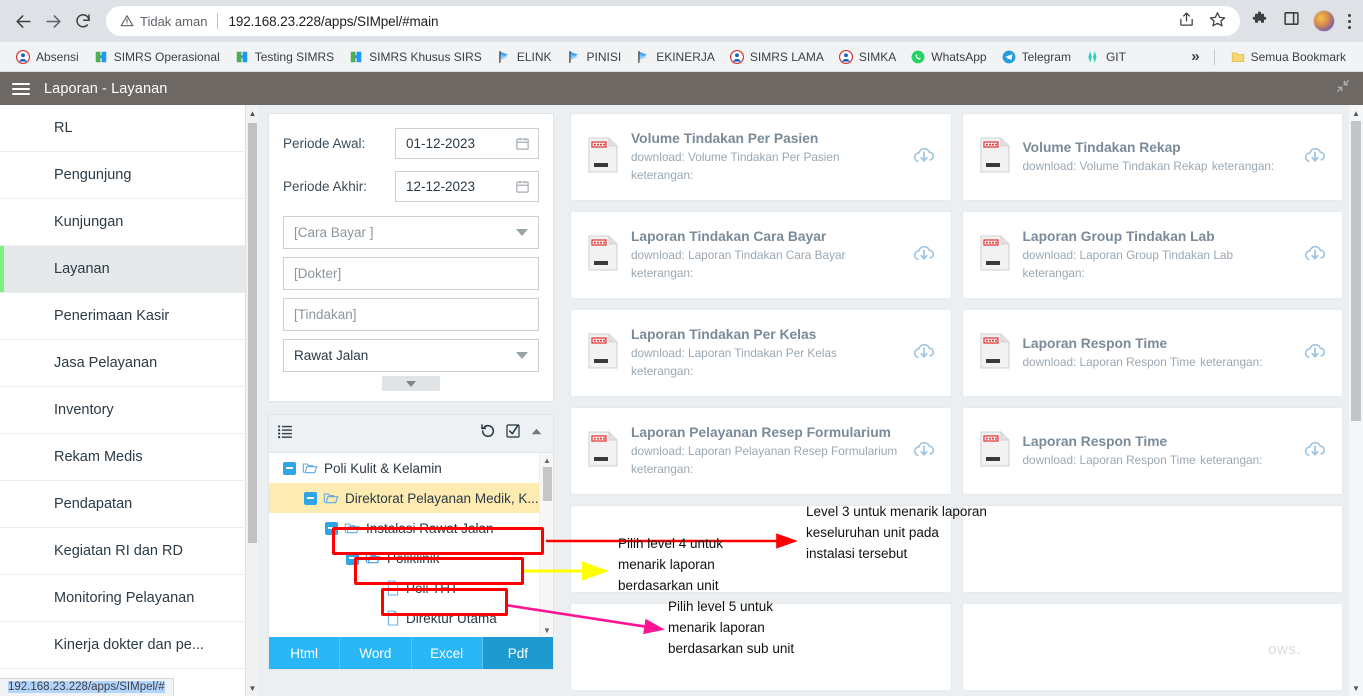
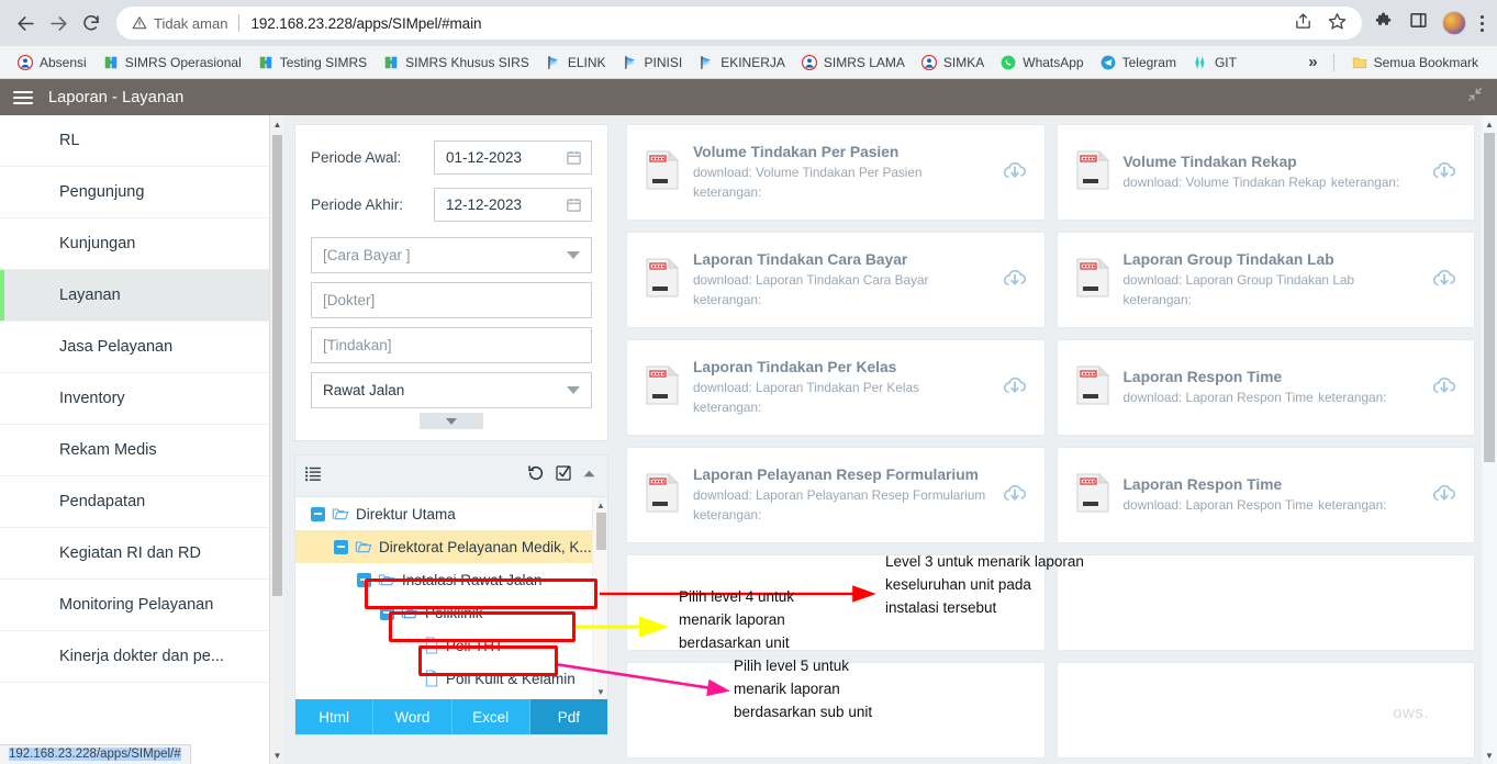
  Tidak aman
  192.168.23.228/apps/SIMpel/#main
  Absensi
  SIMRS Operasional
  Testing SIMRS
  SIMRS Khusus SIRS
  ELINK
  PINISI
  EKINERJA
  SIMRS LAMA
  SIMKA
  WhatsApp
  Telegram
  GIT
  »
  Semua Bookmark
  Laporan - Layanan
  RL
  Pengunjung
  Kunjungan
  Layanan
- Penerimaan Kasir
  Jasa Pelayanan
  Inventory
  Rekam Medis
  Pendapatan
  Kegiatan RI dan RD
  Monitoring Pelayanan
  Kinerja dokter dan pe...
  ▲
  ▼
  Periode Awal:
  01-12-2023
  Periode Akhir:
  12-12-2023
  [Cara Bayar ]
  [Dokter]
  [Tindakan]
  Rawat Jalan
- Poli Kulit & Kelamin
+ Direktur Utama
  Direktorat Pelayanan Medik, K...
  Instalasi Rawat Jalan
  Poliklinik
  Poli THT
- Direktur Utama
+ Poli Kulit & Kelamin
  ▲
  ▼
  Html
  Word
  Excel
  Pdf
  Volume Tindakan Per Pasien download: Volume Tindakan Per Pasien keterangan:
  Volume Tindakan Rekap download: Volume Tindakan Rekap keterangan:
  Laporan Tindakan Cara Bayar download: Laporan Tindakan Cara Bayar keterangan:
  Laporan Group Tindakan Lab download: Laporan Group Tindakan Lab keterangan:
  Laporan Tindakan Per Kelas download: Laporan Tindakan Per Kelas keterangan:
  Laporan Respon Time download: Laporan Respon Time keterangan:
  Laporan Pelayanan Resep Formularium download: Laporan Pelayanan Resep Formularium keterangan:
  Laporan Respon Time download: Laporan Respon Time keterangan:
  ows.
  ▲
  ▼
  Level 3 untuk menarik laporan
  keseluruhan unit pada
  instalasi tersebut
  Pilih level 4 untuk
  menarik laporan
  berdasarkan unit
  Pilih level 5 untuk
  menarik laporan
  berdasarkan sub unit
  192.168.23.228/apps/SIMpel/#
